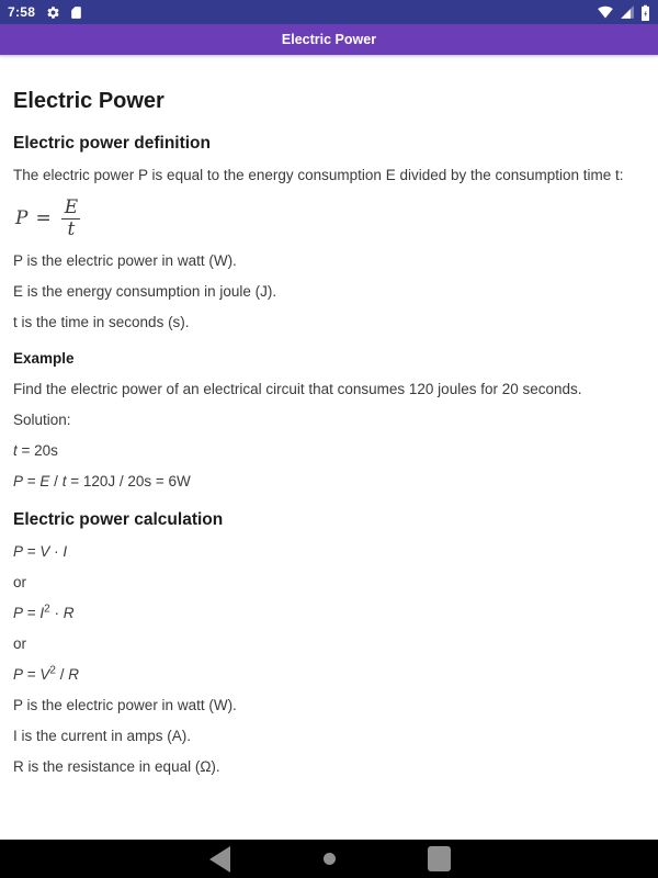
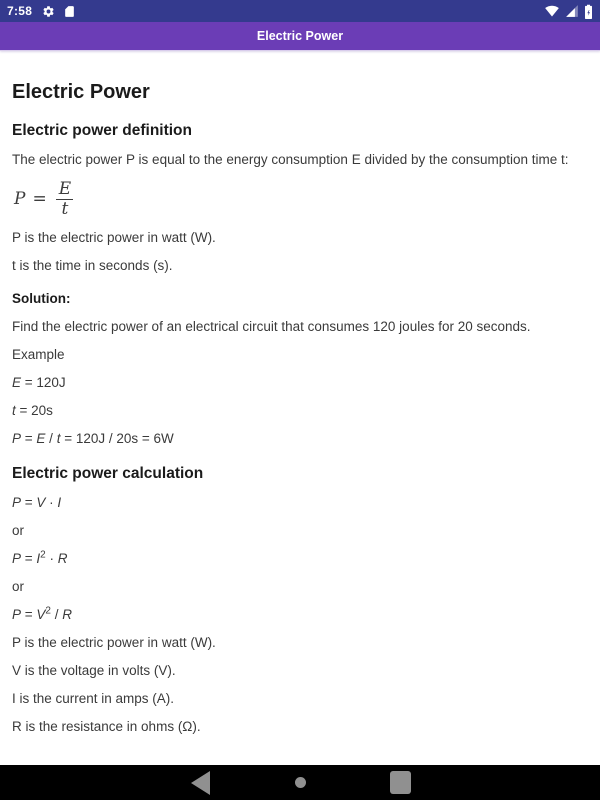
  7:58
  Electric Power
  Electric Power
  Electric power definition
  The electric power P is equal to the energy consumption E divided by the consumption time t:
  P
  =
  E
  t
  P is the electric power in watt (W).
- E is the energy consumption in joule (J).
  t is the time in seconds (s).
- Example
+ Solution:
  Find the electric power of an electrical circuit that consumes 120 joules for 20 seconds.
- Solution:
+ Example
+ E = 120J
  t = 20s
  P = E / t = 120J / 20s = 6W
  Electric power calculation
  P = V · I
  or
  P = I2 · R
  or
  P = V2 / R
  P is the electric power in watt (W).
+ V is the voltage in volts (V).
  I is the current in amps (A).
- R is the resistance in equal (Ω).
+ R is the resistance in ohms (Ω).
